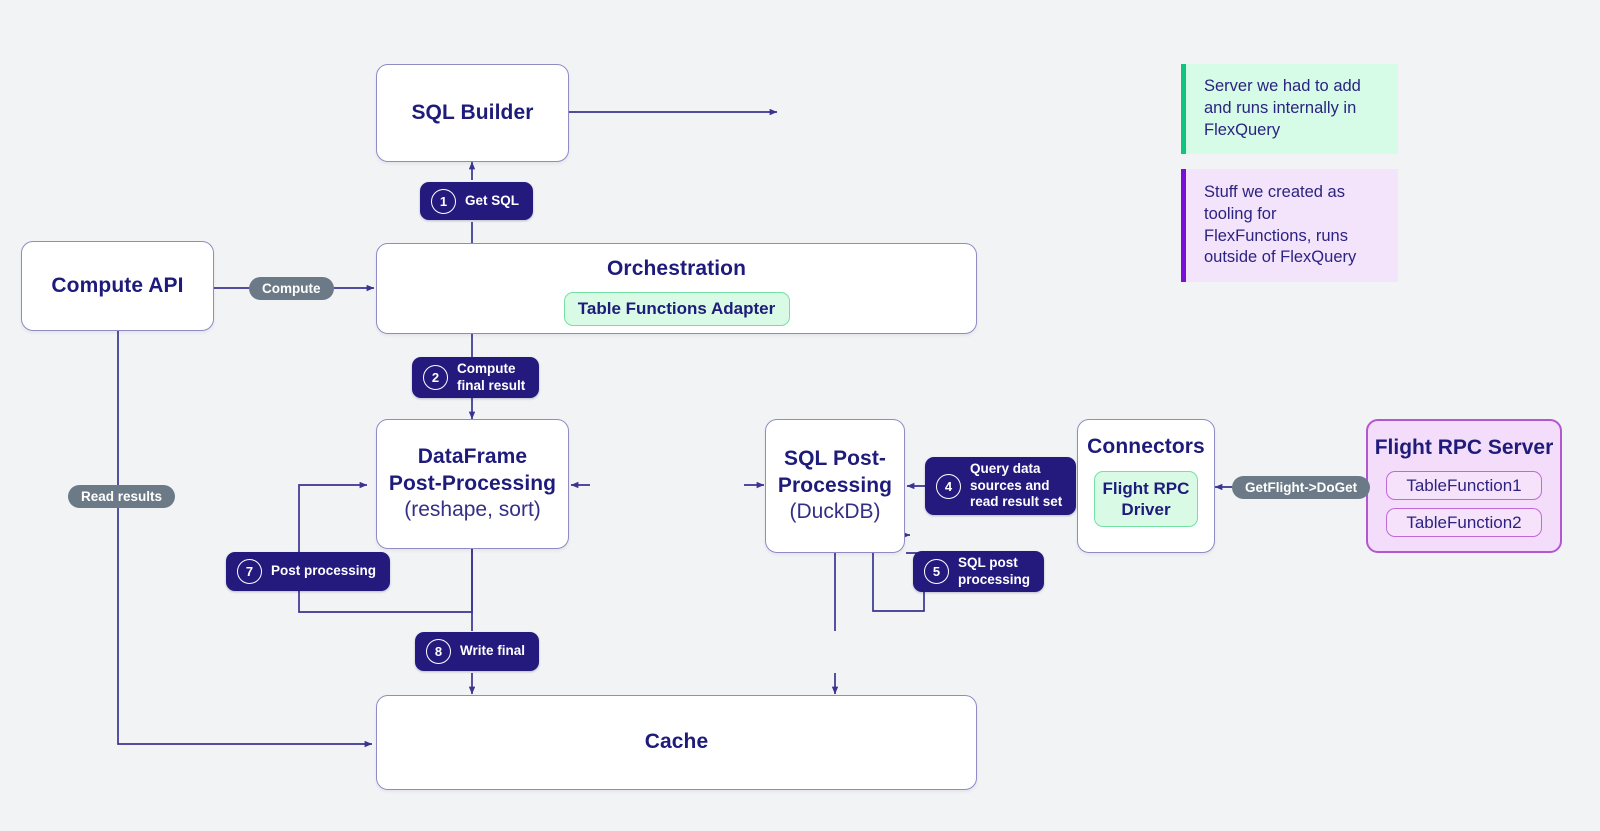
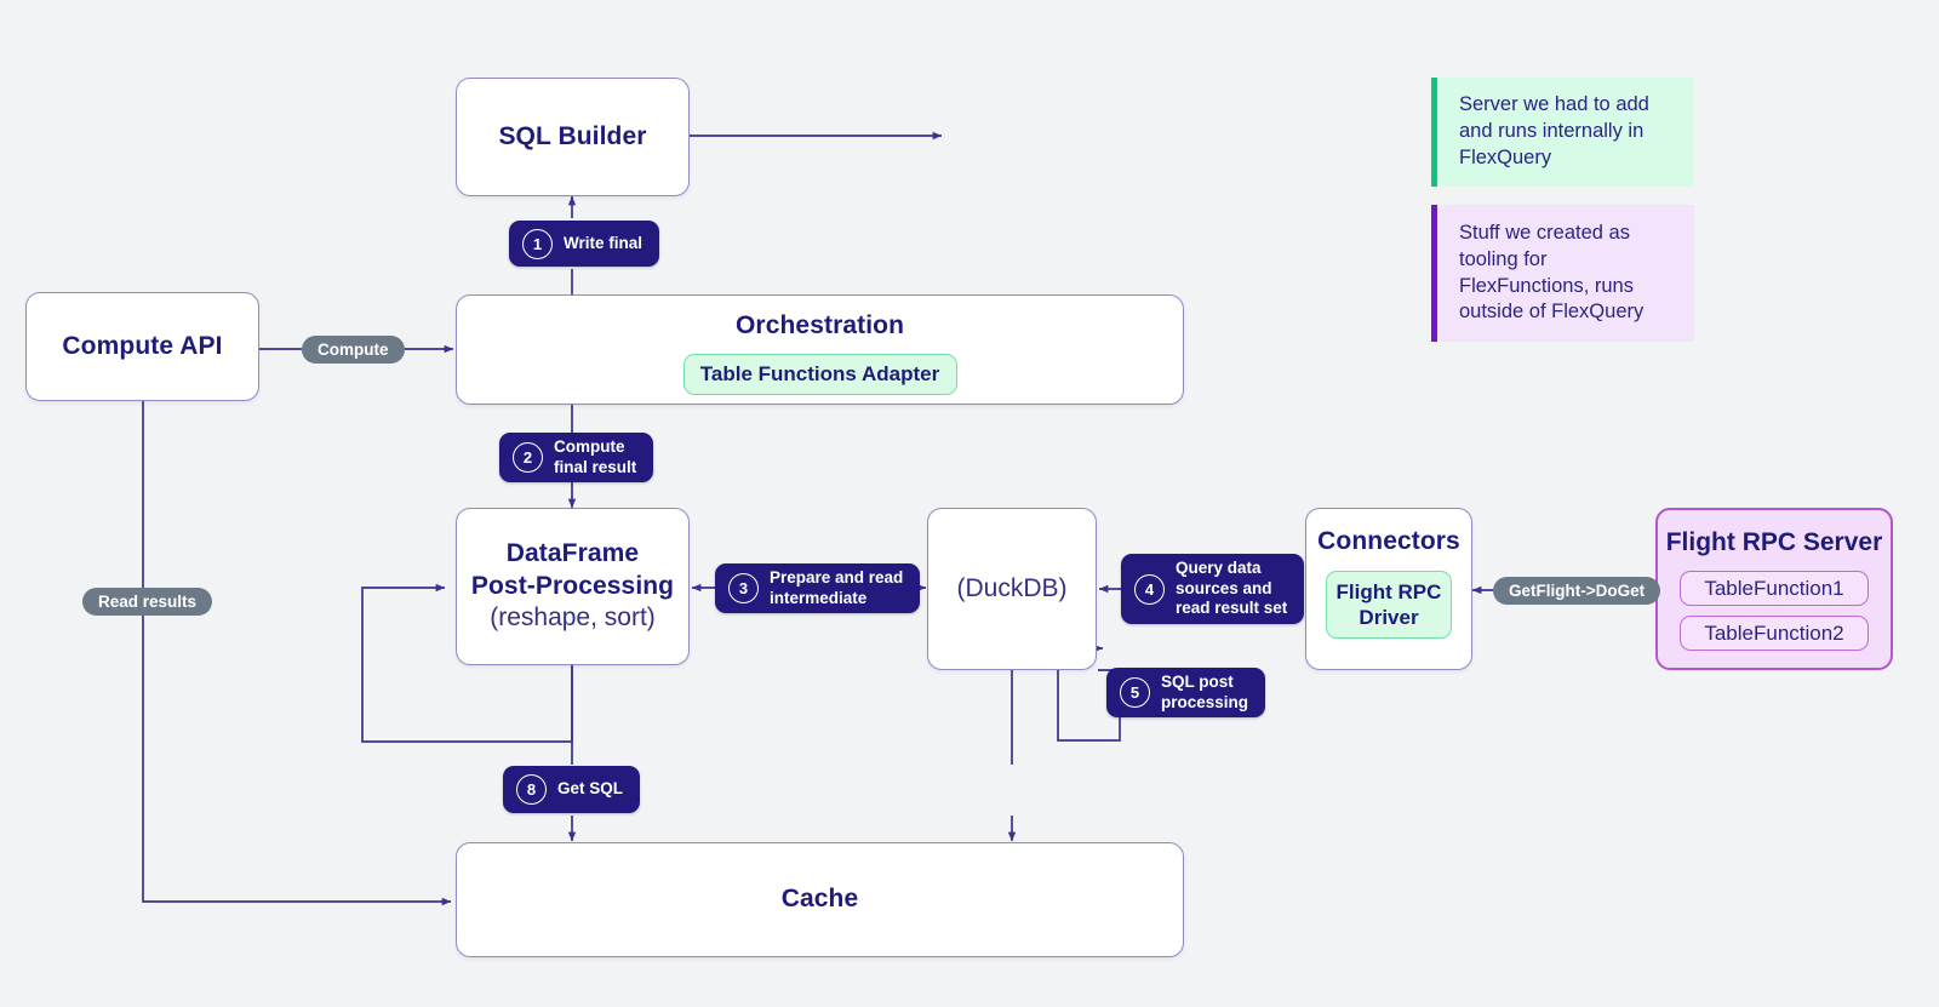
  SQL Builder
  Orchestration
  Table Functions Adapter
  Compute API
  DataFrame
  Post-Processing
  (reshape, sort)
- SQL Post-
- Processing
  (DuckDB)
  Connectors
  Flight RPC
  Driver
  Flight RPC Server
  TableFunction1
  TableFunction2
  Cache
  1
- Get SQL
+ Write final
  2
  Compute
  final result
+ 3
+ Prepare and read
+ intermediate
  4
  Query data
  sources and
  read result set
  5
  SQL post
  processing
- 7
- Post processing
  8
- Write final
+ Get SQL
  Compute
  Read results
  GetFlight->DoGet
  Server we had to add and runs internally in FlexQuery
  Stuff we created as tooling for FlexFunctions, runs outside of FlexQuery
